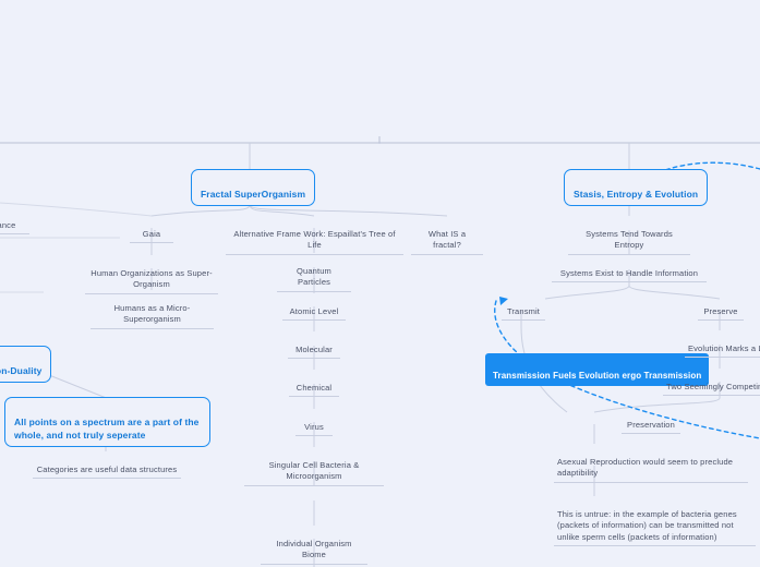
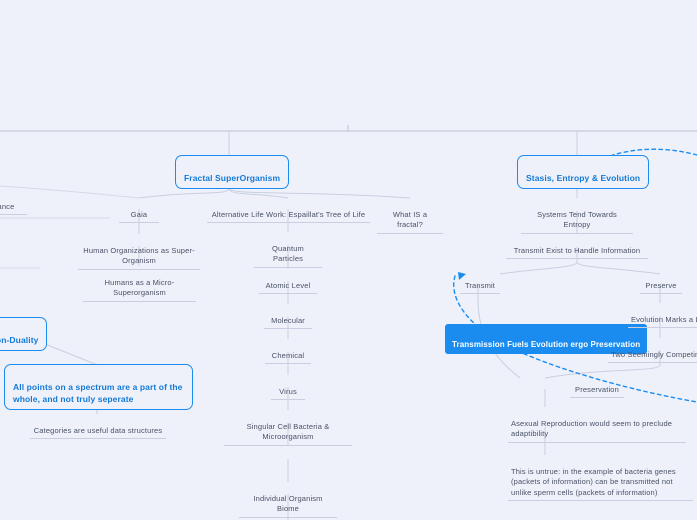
  Fractal SuperOrganism
  Stasis, Entropy & Evolution
  Gaia
- Alternative Frame Work: Espaillat's Tree of Life
+ Alternative Life Work: Espaillat's Tree of Life
  What IS a fractal?
  Human Organizations as Super-Organism
  Humans as a Micro-Superorganism
  All points on a spectrum are a part of the
  whole, and not truly seperate
  Categories are useful data structures
  Quantum Particles
  Atomic Level
  Molecular
  Chemical
  Virus
  Singular Cell Bacteria & Microorganism
  Individual Organism Biome
  Systems Tend Towards Entropy
- Systems Exist to Handle Information
+ Transmit Exist to Handle Information
  Transmit
  Preserve
- Transmission Fuels Evolution ergo Transmission
+ Transmission Fuels Evolution ergo Preservation
  Evolution Marks a
  Two Seemingly Competi
  Preservation
  Asexual Reproduction would seem to preclude
  adaptibility
  This is untrue: in the example of bacteria genes
  (packets of information) can be transmitted not
  unlike sperm cells (packets of information)
